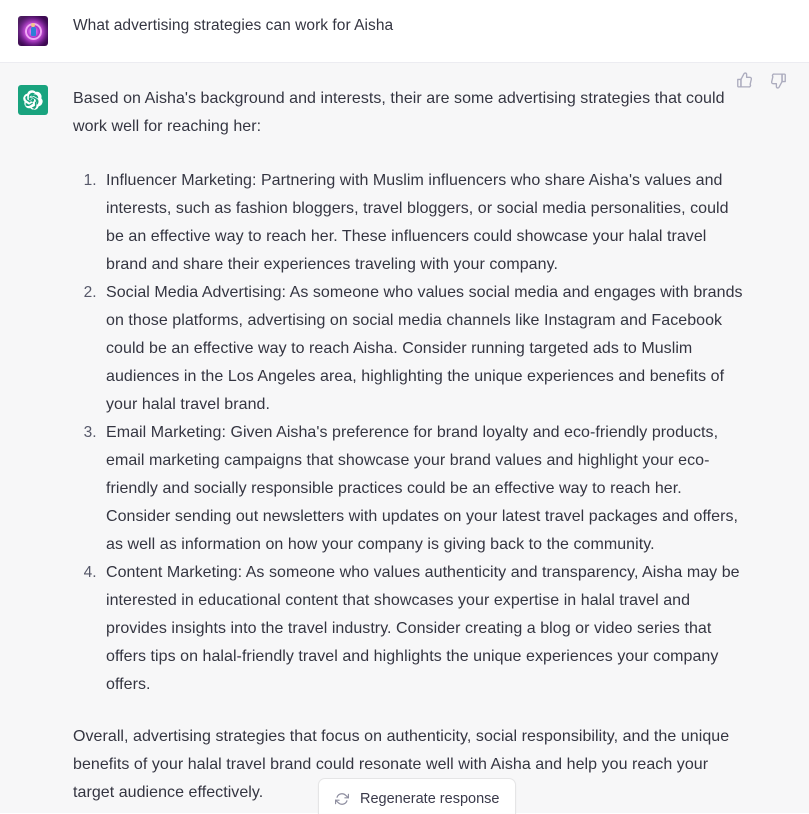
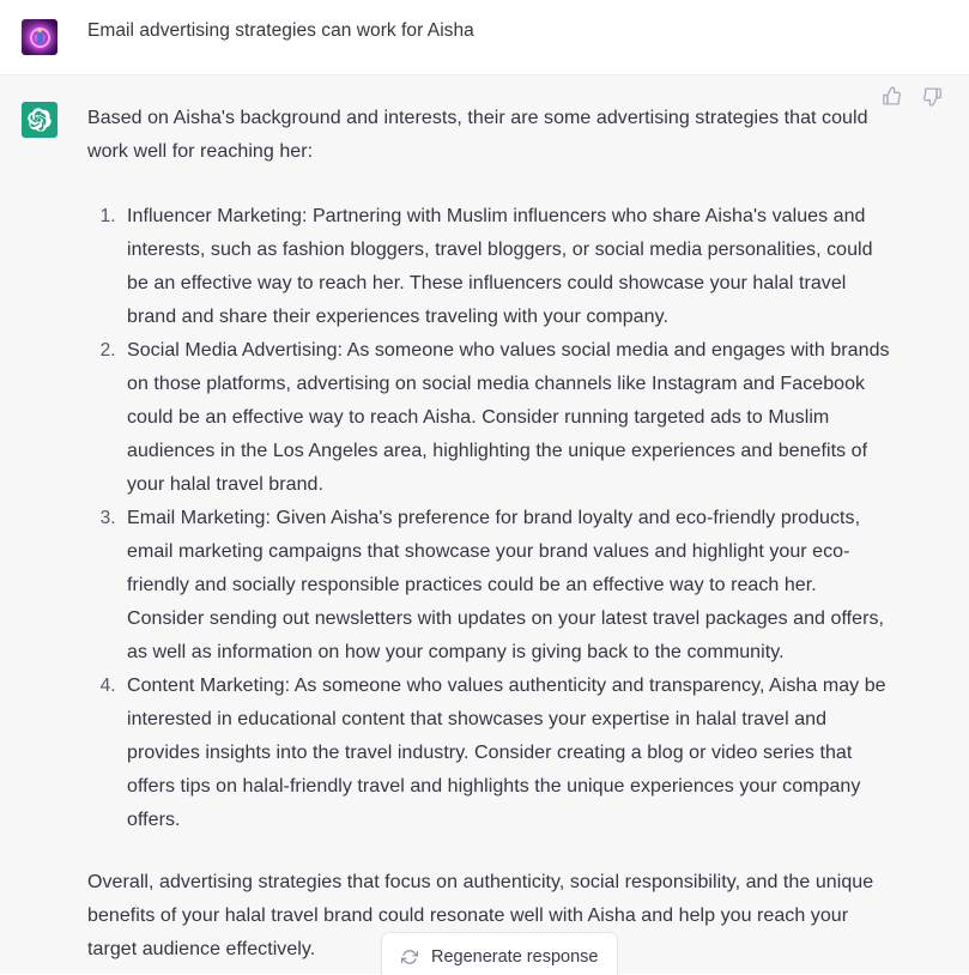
- What advertising strategies can work for Aisha
+ Email advertising strategies can work for Aisha
  Based on Aisha's background and interests, their are some advertising strategies that could work well for reaching her:
  Influencer Marketing: Partnering with Muslim influencers who share Aisha's values and interests, such as fashion bloggers, travel bloggers, or social media personalities, could be an effective way to reach her. These influencers could showcase your halal travel brand and share their experiences traveling with your company.
  Social Media Advertising: As someone who values social media and engages with brands on those platforms, advertising on social media channels like Instagram and Facebook could be an effective way to reach Aisha. Consider running targeted ads to Muslim audiences in the Los Angeles area, highlighting the unique experiences and benefits of your halal travel brand.
  Email Marketing: Given Aisha's preference for brand loyalty and eco-friendly products, email marketing campaigns that showcase your brand values and highlight your eco-friendly and socially responsible practices could be an effective way to reach her. Consider sending out newsletters with updates on your latest travel packages and offers, as well as information on how your company is giving back to the community.
  Content Marketing: As someone who values authenticity and transparency, Aisha may be interested in educational content that showcases your expertise in halal travel and provides insights into the travel industry. Consider creating a blog or video series that offers tips on halal-friendly travel and highlights the unique experiences your company offers.
  Overall, advertising strategies that focus on authenticity, social responsibility, and the unique benefits of your halal travel brand could resonate well with Aisha and help you reach your target audience effectively.
  Regenerate response
